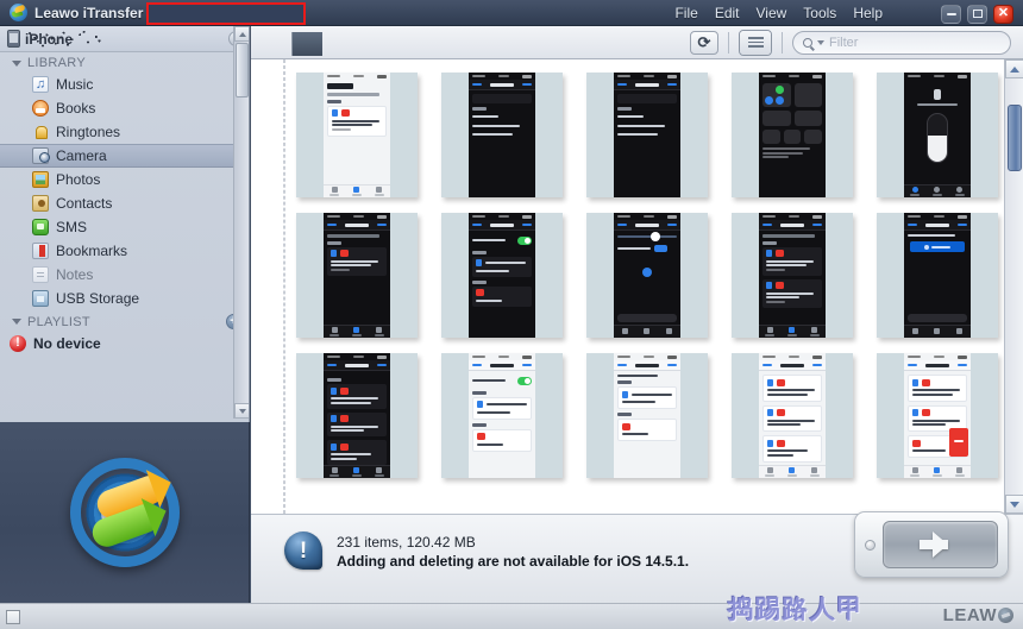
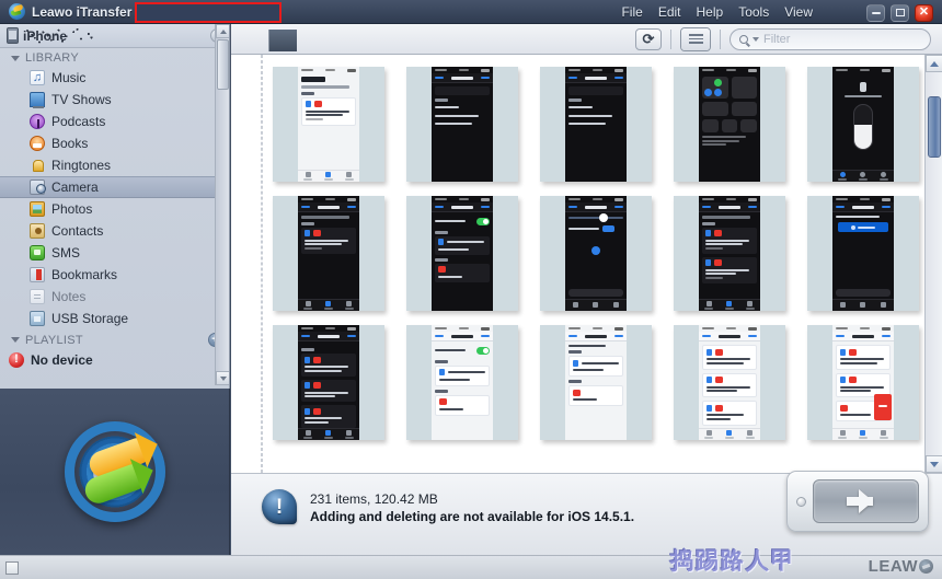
  Leawo iTransfer
  File
  Edit
- View
+ Help
  Tools
- Help
+ View
  ✕
  LIBRARY
  Music
+ TV Shows
+ Podcasts
  Books
  Ringtones
  Camera
  Photos
  Contacts
  SMS
  Bookmarks
  Notes
  USB Storage
  PLAYLIST
  !
  No device
  ⟳
  Filter
  !
  231 items, 120.42 MB
  Adding and deleting are not available for iOS 14.5.1.
  捣踢路人甲
  LEAW
